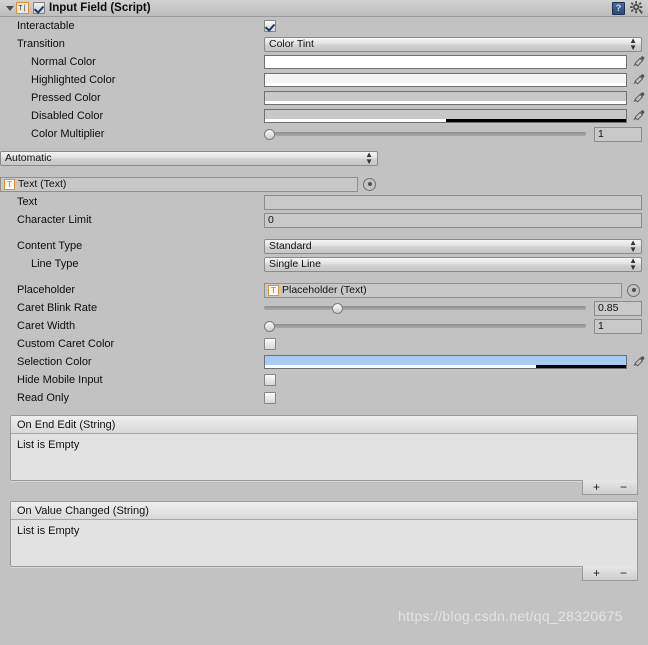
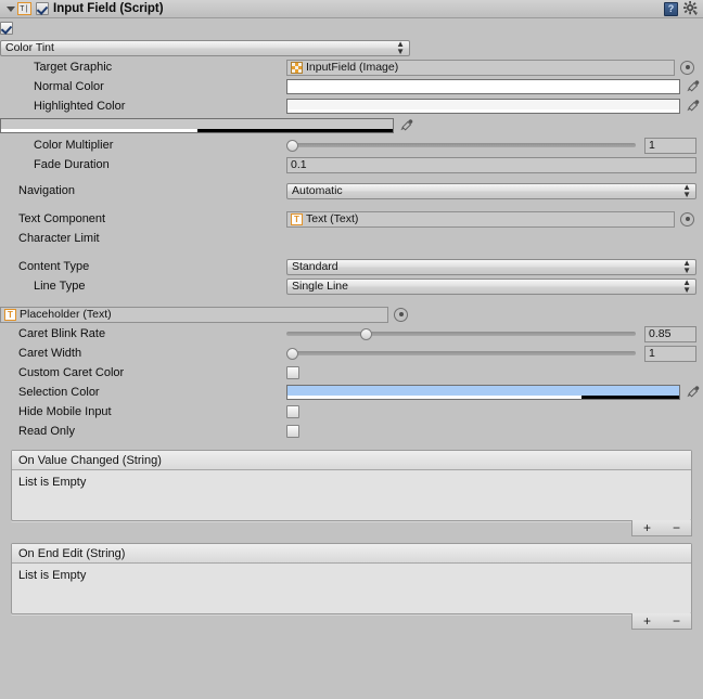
  T|
  Input Field (Script)
- Interactable
- Transition
  Color Tint
  ▲
  ▼
+ Target Graphic
+ InputField (Image)
  Normal Color
  Highlighted Color
- Pressed Color
- Disabled Color
  Color Multiplier
  1
+ Fade Duration
+ 0.1
+ Navigation
  Automatic
  ▲
  ▼
+ Text Component
  T
  Text (Text)
- Text
  Character Limit
- 0
  Content Type
  Standard
  ▲
  ▼
  Line Type
  Single Line
  ▲
  ▼
- Placeholder
  T
  Placeholder (Text)
  Caret Blink Rate
  0.85
  Caret Width
  1
  Custom Caret Color
  Selection Color
  Hide Mobile Input
  Read Only
- On End Edit (String)
+ On Value Changed (String)
  List is Empty
  +
  −
- On Value Changed (String)
+ On End Edit (String)
  List is Empty
  +
  −
- https://blog.csdn.net/qq_28320675
